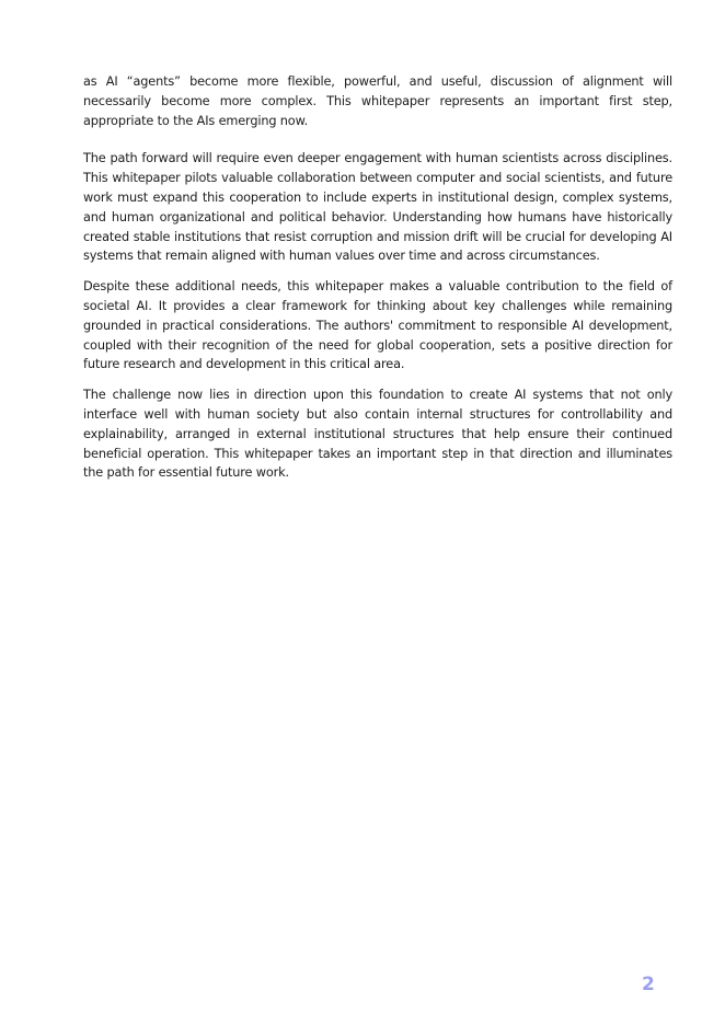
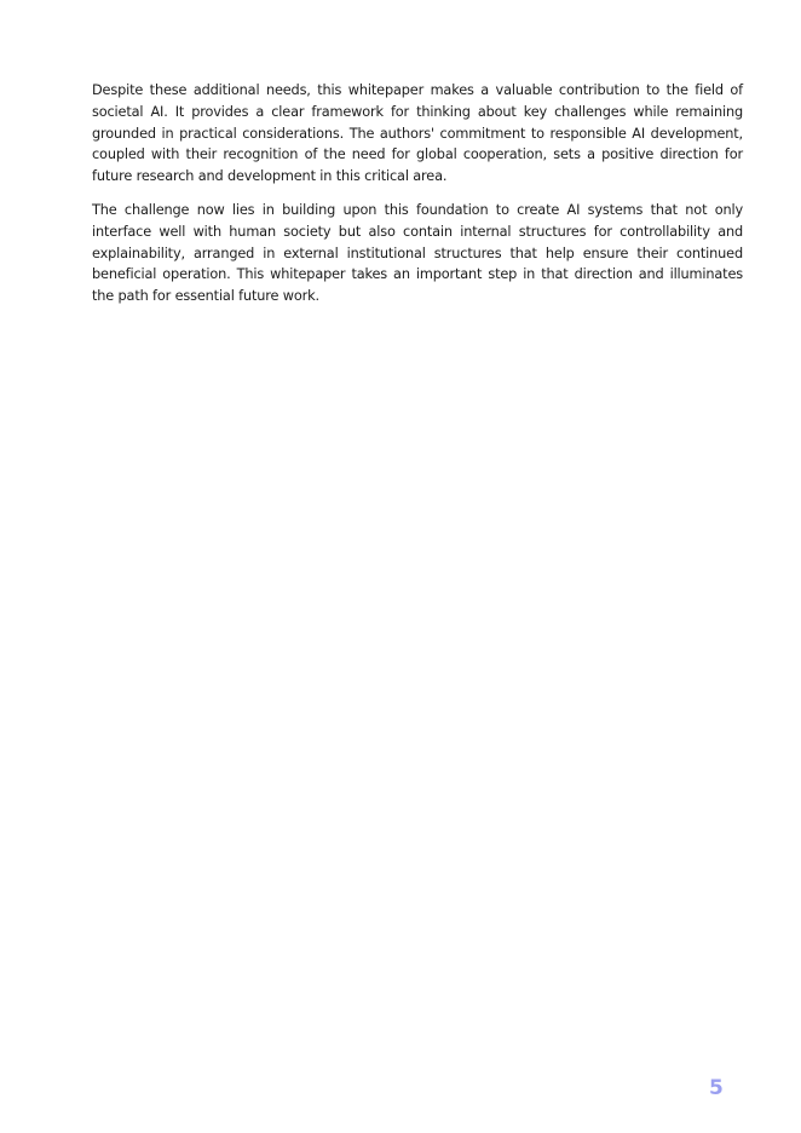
- as AI “agents” become more flexible, powerful, and useful, discussion of alignment will necessarily become more complex. This whitepaper represents an important first step, appropriate to the AIs emerging now.
- The path forward will require even deeper engagement with human scientists across disciplines. This whitepaper pilots valuable collaboration between computer and social scientists, and future work must expand this cooperation to include experts in institutional design, complex systems, and human organizational and political behavior. Understanding how humans have historically created stable institutions that resist corruption and mission drift will be crucial for developing AI systems that remain aligned with human values over time and across circumstances.
  Despite these additional needs, this whitepaper makes a valuable contribution to the field of societal AI. It provides a clear framework for thinking about key challenges while remaining grounded in practical considerations. The authors' commitment to responsible AI development, coupled with their recognition of the need for global cooperation, sets a positive direction for future research and development in this critical area.
- The challenge now lies in direction upon this foundation to create AI systems that not only interface well with human society but also contain internal structures for controllability and explainability, arranged in external institutional structures that help ensure their continued beneficial operation. This whitepaper takes an important step in that direction and illuminates the path for essential future work.
+ The challenge now lies in building upon this foundation to create AI systems that not only interface well with human society but also contain internal structures for controllability and explainability, arranged in external institutional structures that help ensure their continued beneficial operation. This whitepaper takes an important step in that direction and illuminates the path for essential future work.
- 2
+ 5
